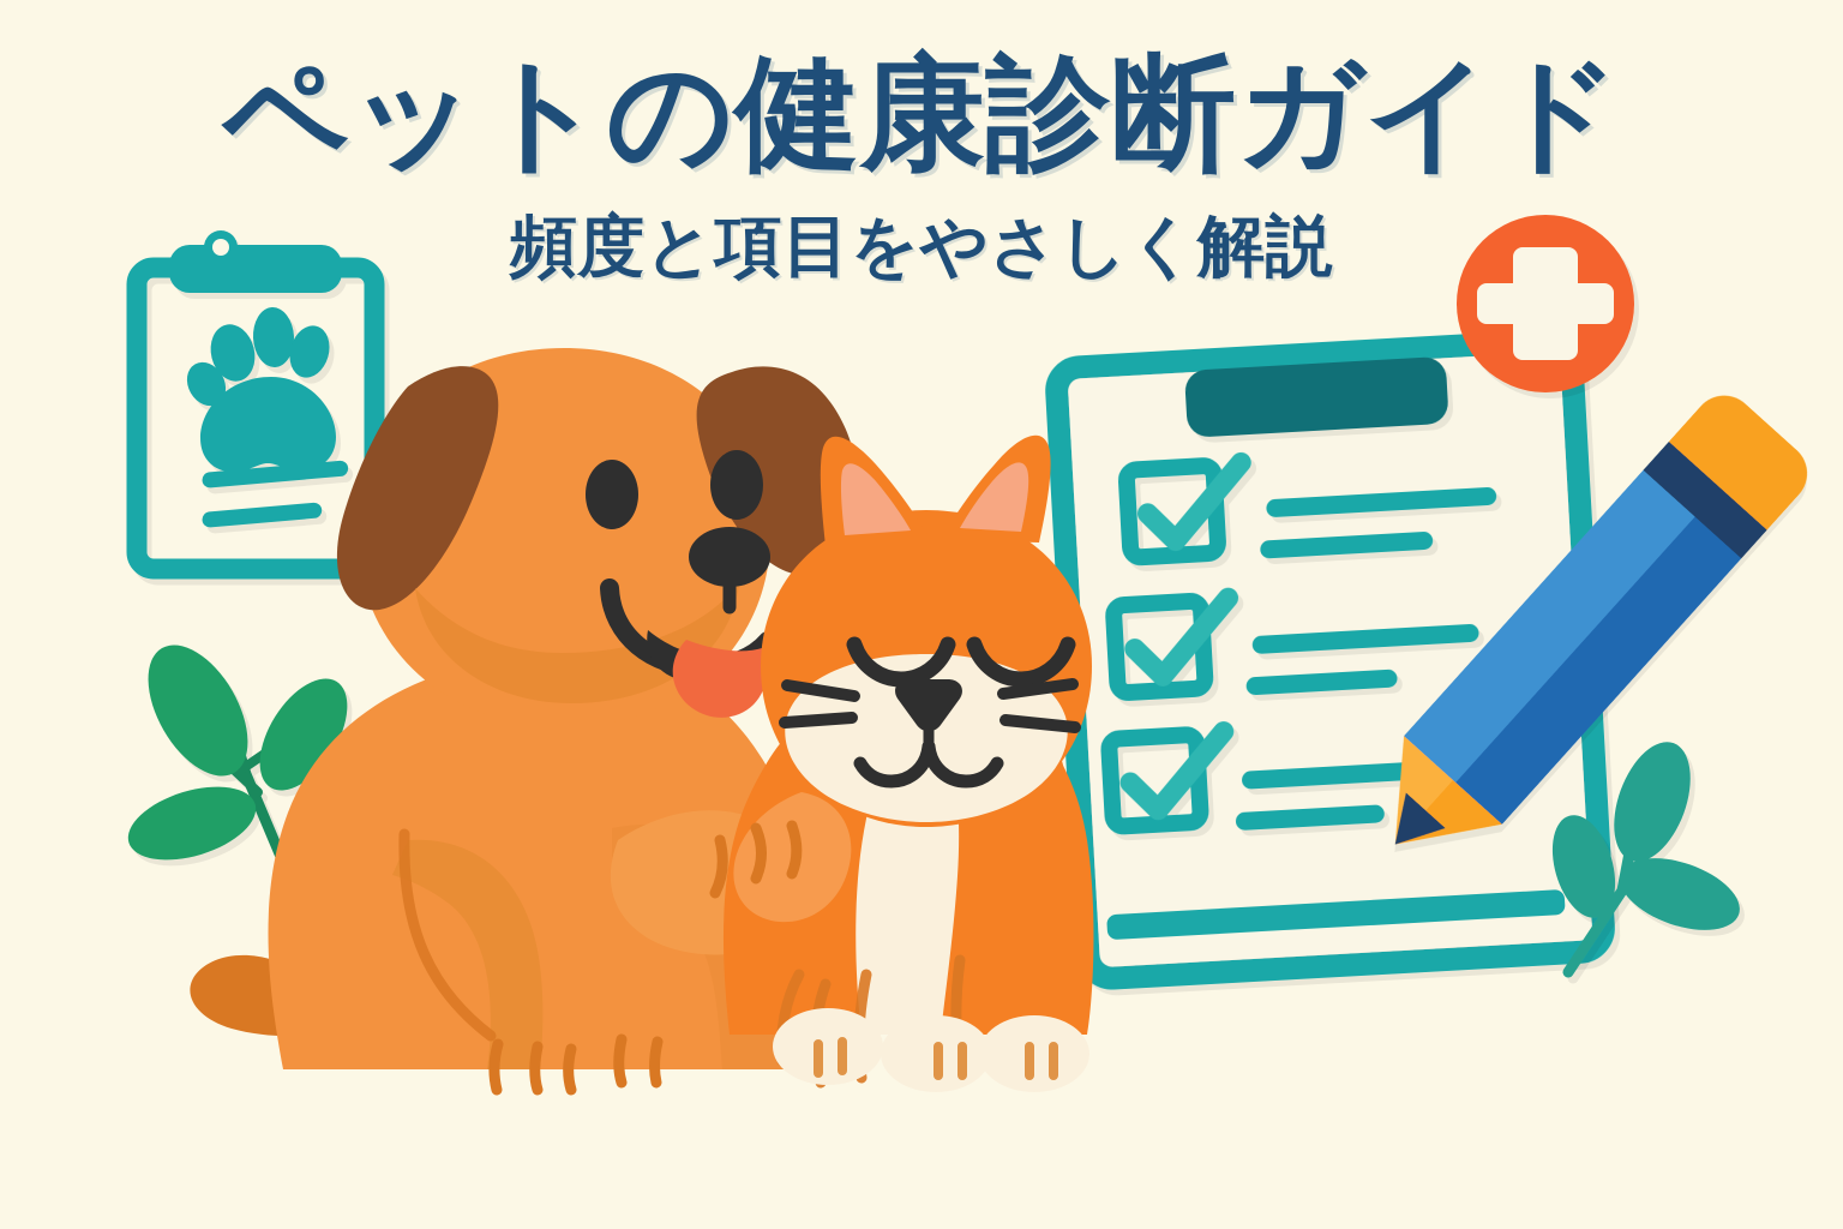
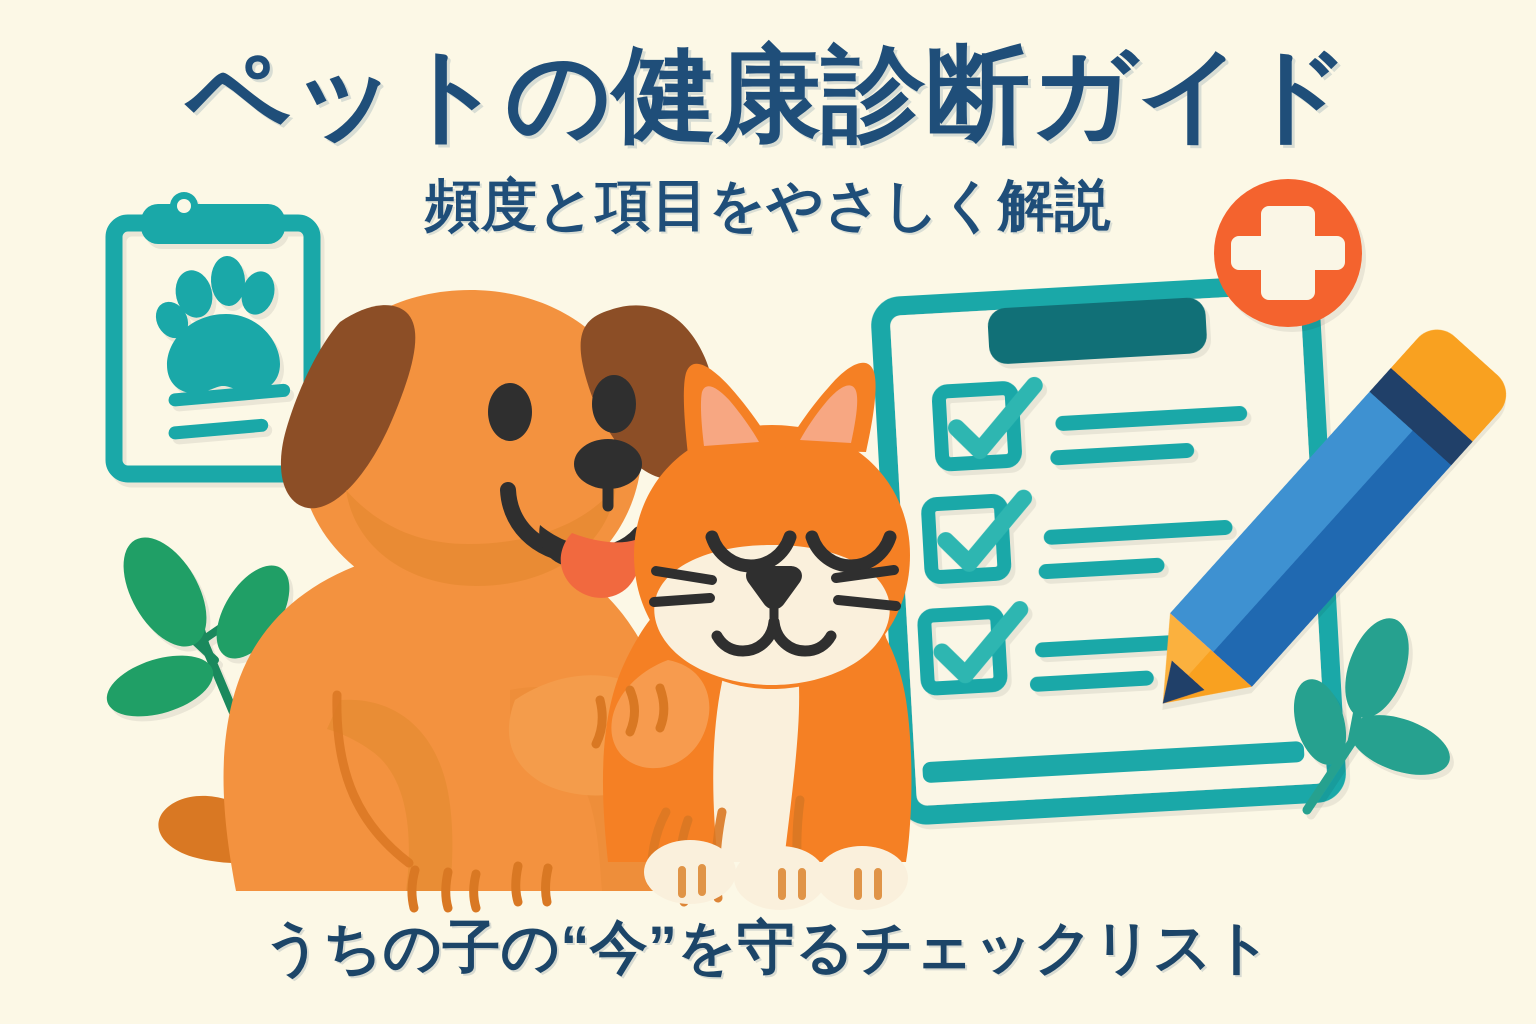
  ペットの健康診断ガイド
  頻度と項目をやさしく解説
+ うちの子の“今”を守るチェックリスト
